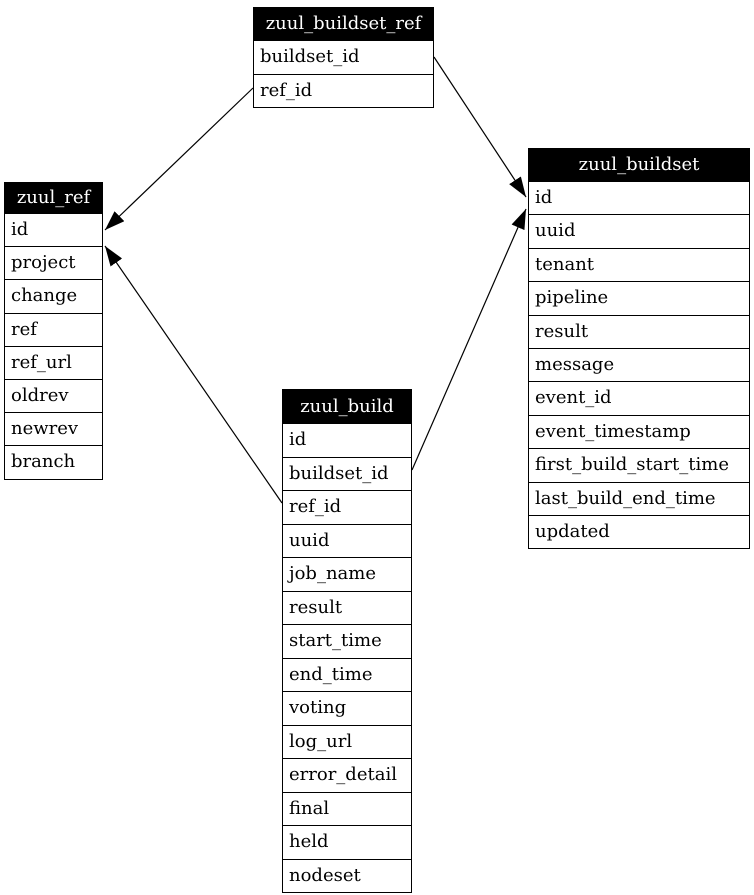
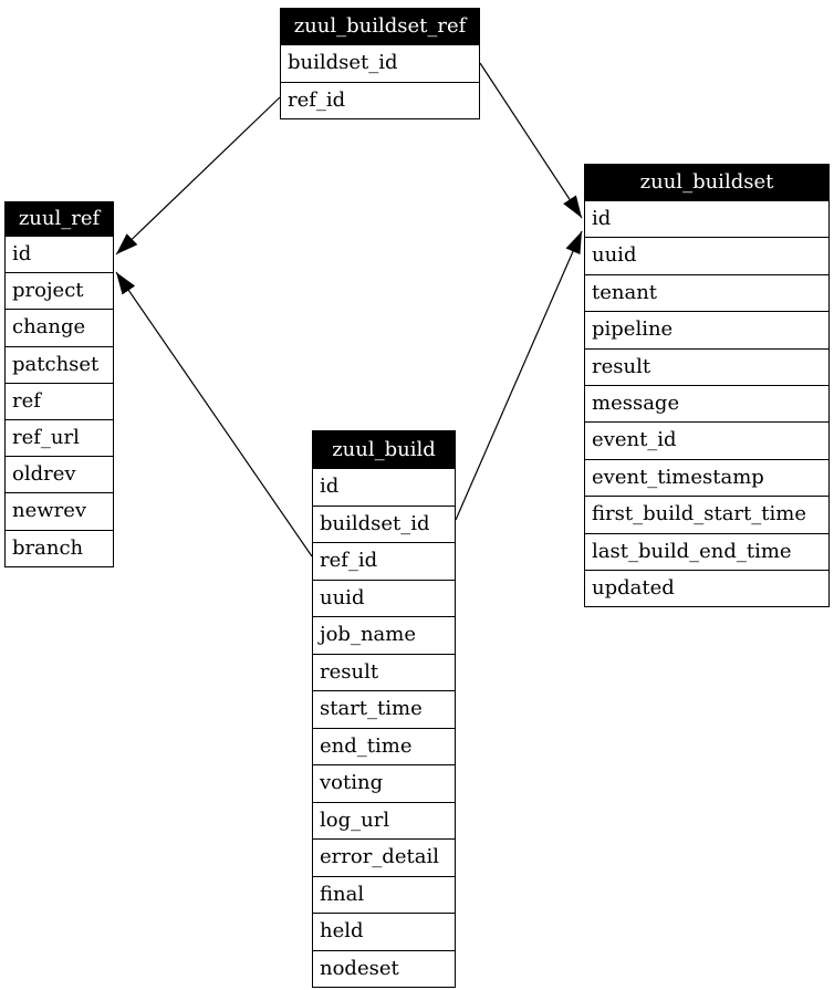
  zuul_buildset_ref
  buildset_id
  ref_id
  zuul_ref
  id
  project
  change
+ patchset
  ref
  ref_url
  oldrev
  newrev
  branch
  zuul_buildset
  id
  uuid
  tenant
  pipeline
  result
  message
  event_id
  event_timestamp
  first_build_start_time
  last_build_end_time
  updated
  zuul_build
  id
  buildset_id
  ref_id
  uuid
  job_name
  result
  start_time
  end_time
  voting
  log_url
  error_detail
  final
  held
  nodeset
